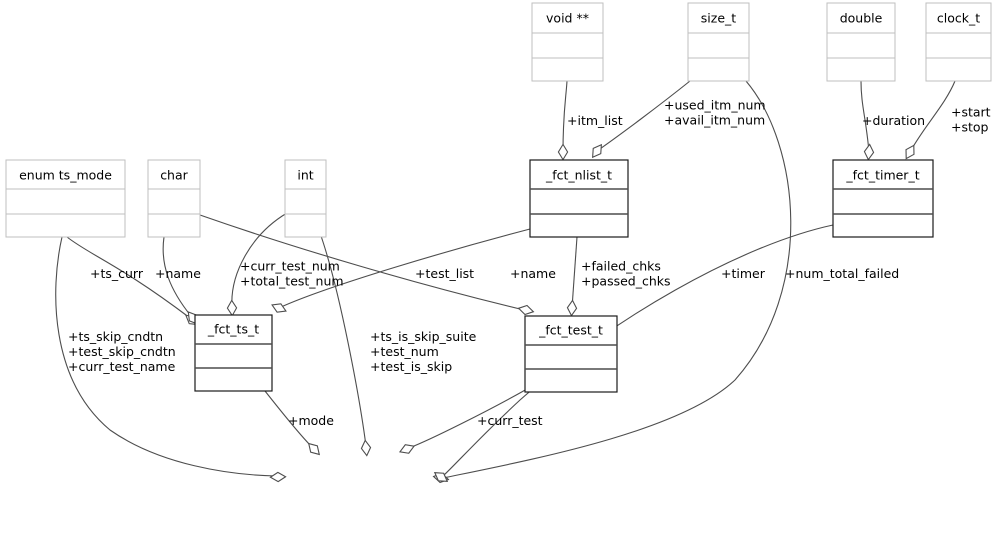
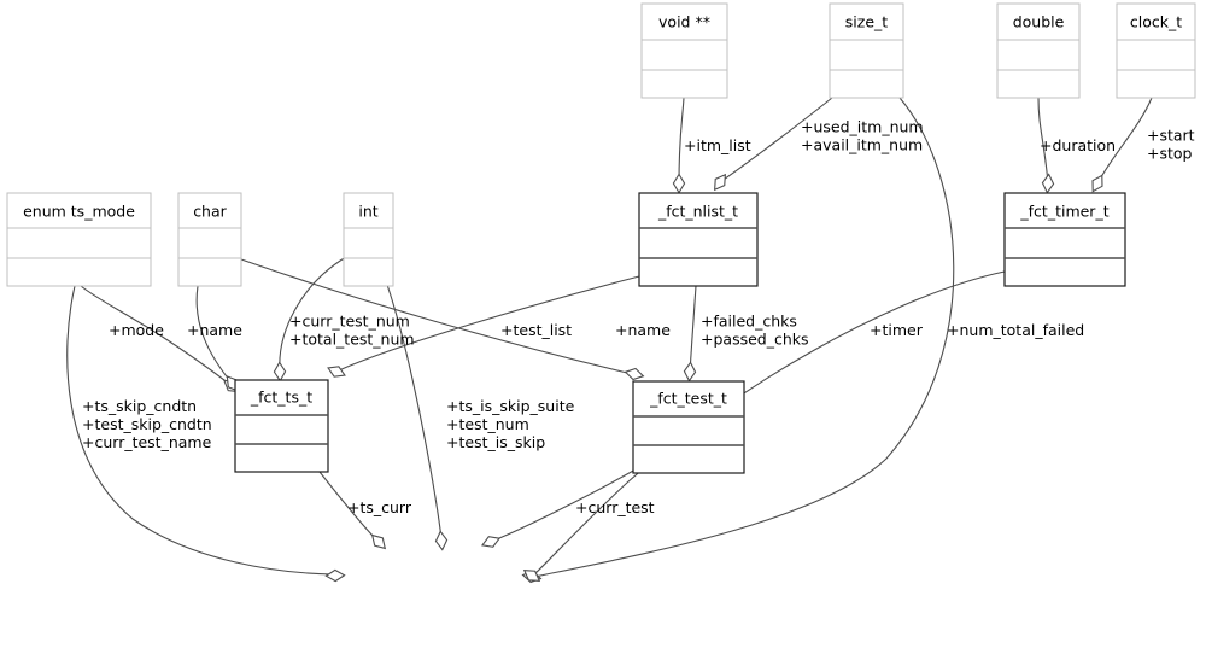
  void **
  size_t
  double
  clock_t
  enum ts_mode
  char
  int
  _fct_nlist_t
  _fct_timer_t
  _fct_ts_t
  _fct_test_t
  +itm_list
  +used_itm_num +avail_itm_num
  +timer
  +duration
  +start +stop
  +failed_chks +passed_chks
  +test_list
  +num_total_failed
- +ts_curr
+ +mode
  +ts_skip_cndtn +test_skip_cndtn +curr_test_name
  +name
  +name
  +curr_test_num +total_test_num
  +ts_is_skip_suite +test_num +test_is_skip
- +mode
+ +ts_curr
  +curr_test
